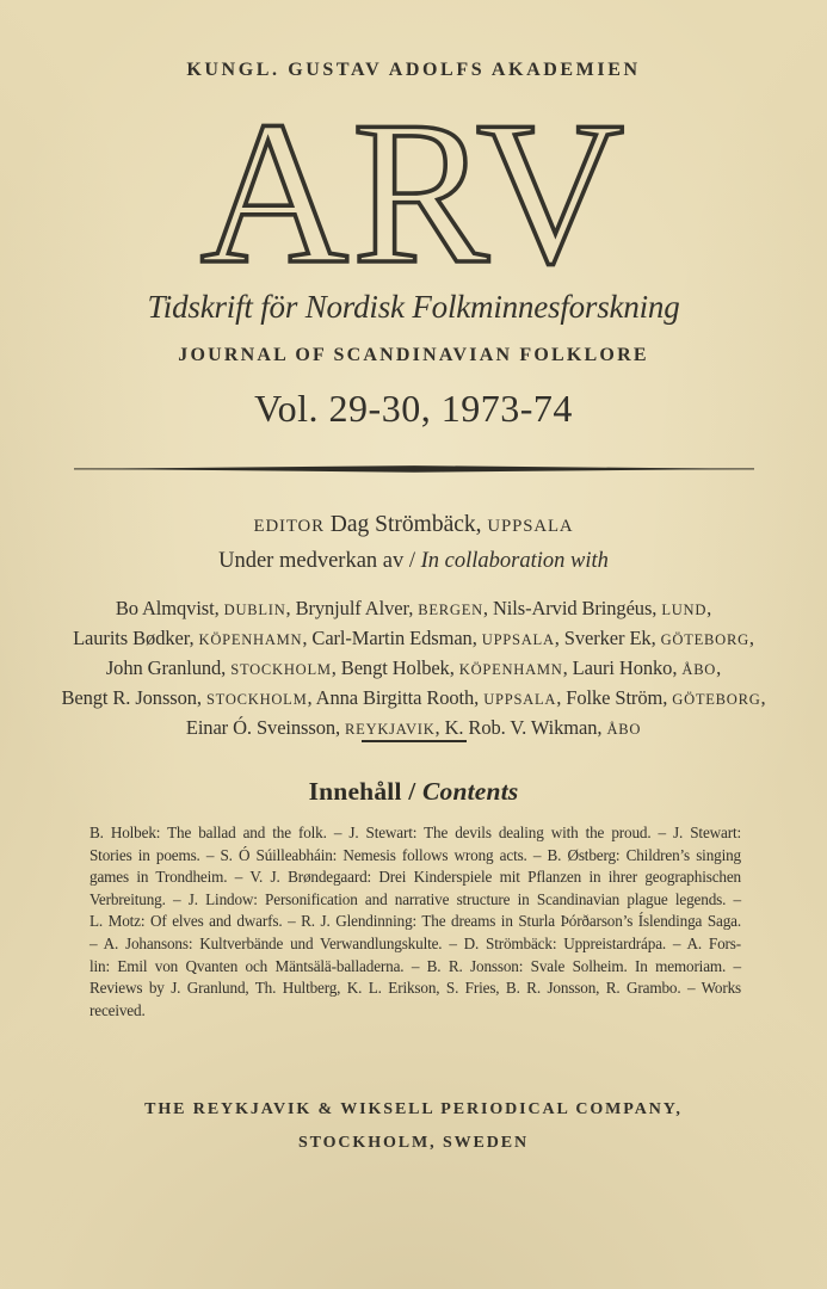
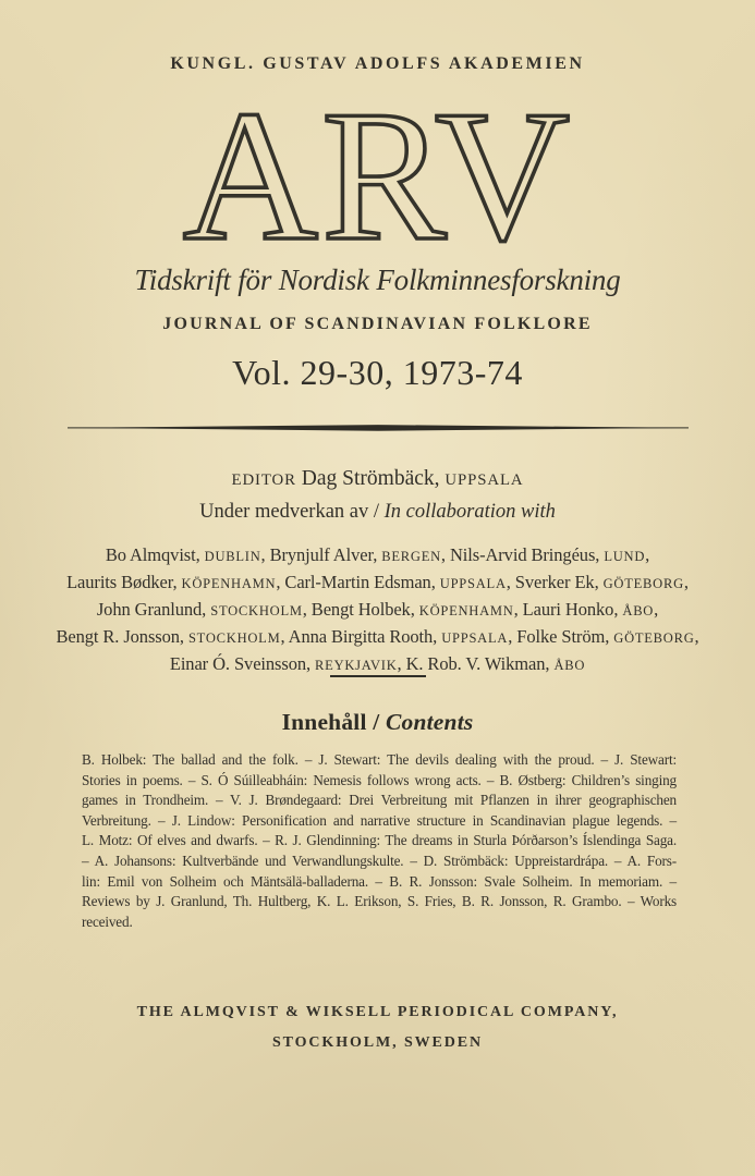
  KUNGL. GUSTAV ADOLFS AKADEMIEN
  ARV
  Tidskrift för Nordisk Folkminnesforskning
  JOURNAL OF SCANDINAVIAN FOLKLORE
  Vol. 29-30, 1973-74
  EDITOR Dag Strömbäck, UPPSALA
  Under medverkan av / In collaboration with
  Bo Almqvist, DUBLIN, Brynjulf Alver, BERGEN, Nils-Arvid Bringéus, LUND,
  Laurits Bødker, KÖPENHAMN, Carl-Martin Edsman, UPPSALA, Sverker Ek, GÖTEBORG,
  John Granlund, STOCKHOLM, Bengt Holbek, KÖPENHAMN, Lauri Honko, ÅBO,
  Bengt R. Jonsson, STOCKHOLM, Anna Birgitta Rooth, UPPSALA, Folke Ström, GÖTEBORG,
  Einar Ó. Sveinsson, REYKJAVIK, K. Rob. V. Wikman, ÅBO
  Innehåll / Contents
  B. Holbek: The ballad and the folk. – J. Stewart: The devils dealing with the proud. – J. Stewart:
  Stories in poems. – S. Ó Súilleabháin: Nemesis follows wrong acts. – B. Østberg: Children’s singing
- games in Trondheim. – V. J. Brøndegaard: Drei Kinderspiele mit Pflanzen in ihrer geographischen
+ games in Trondheim. – V. J. Brøndegaard: Drei Verbreitung mit Pflanzen in ihrer geographischen
  Verbreitung. – J. Lindow: Personification and narrative structure in Scandinavian plague legends. –
  L. Motz: Of elves and dwarfs. – R. J. Glendinning: The dreams in Sturla Þórðarson’s Íslendinga Saga.
  – A. Johansons: Kultverbände und Verwandlungskulte. – D. Strömbäck: Uppreistardrápa. – A. Fors-
- lin: Emil von Qvanten och Mäntsälä-balladerna. – B. R. Jonsson: Svale Solheim. In memoriam. –
+ lin: Emil von Solheim och Mäntsälä-balladerna. – B. R. Jonsson: Svale Solheim. In memoriam. –
  Reviews by J. Granlund, Th. Hultberg, K. L. Erikson, S. Fries, B. R. Jonsson, R. Grambo. – Works
  received.
- THE REYKJAVIK & WIKSELL PERIODICAL COMPANY,
+ THE ALMQVIST & WIKSELL PERIODICAL COMPANY,
  STOCKHOLM, SWEDEN
